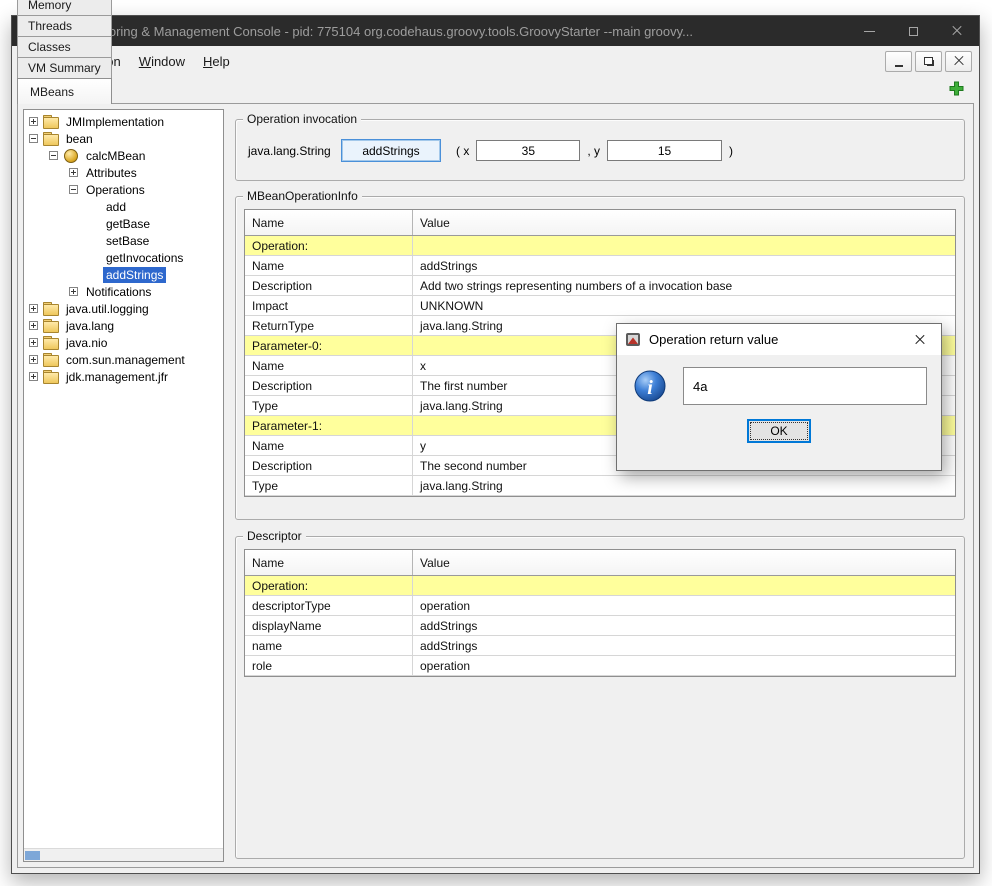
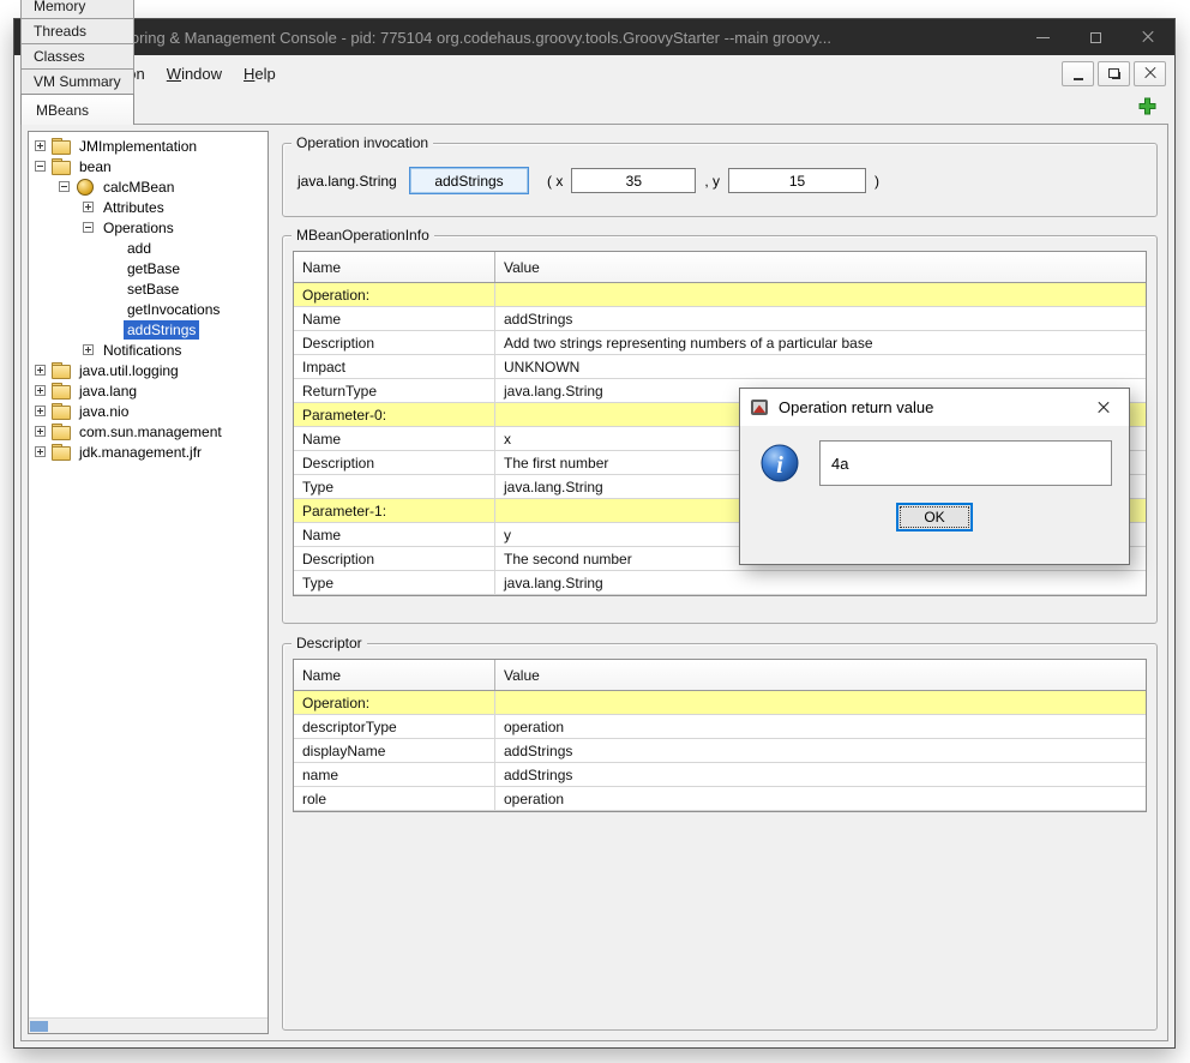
  oring & Management Console - pid: 775104 org.codehaus.groovy.tools.GroovyStarter --main groovy...
  Memory
  Threads
  Classes
  VM Summary
  MBeans
  JMImplementation
  bean
  calcMBean
  Attributes
  Operations
  add
  getBase
  setBase
  getInvocations
  addStrings
  Notifications
  java.util.logging
  java.lang
  java.nio
  com.sun.management
  jdk.management.jfr
  Operation invocation
  java.lang.String
  addStrings
  ( x
  35
  , y
  15
  )
  MBeanOperationInfo
  Name
  Value
  Operation:
  Name
  addStrings
  Description
- Add two strings representing numbers of a invocation base
+ Add two strings representing numbers of a particular base
  Impact
  UNKNOWN
  ReturnType
  java.lang.String
  Parameter-0:
  Name
  x
  Description
  The first number
  Type
  java.lang.String
  Parameter-1:
  Name
  y
  Description
  The second number
  Type
  java.lang.String
  Descriptor
  Name
  Value
  Operation:
  descriptorType
  operation
  displayName
  addStrings
  name
  addStrings
  role
  operation
  Operation return value
  i
  4a
  OK
